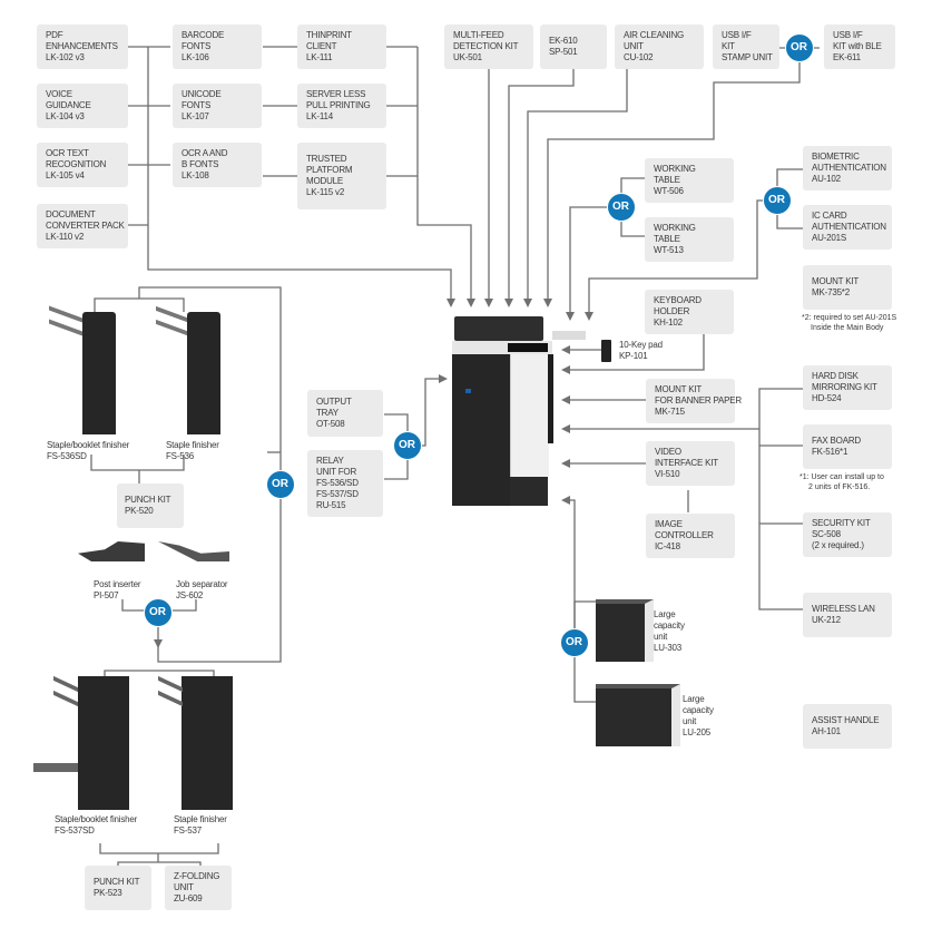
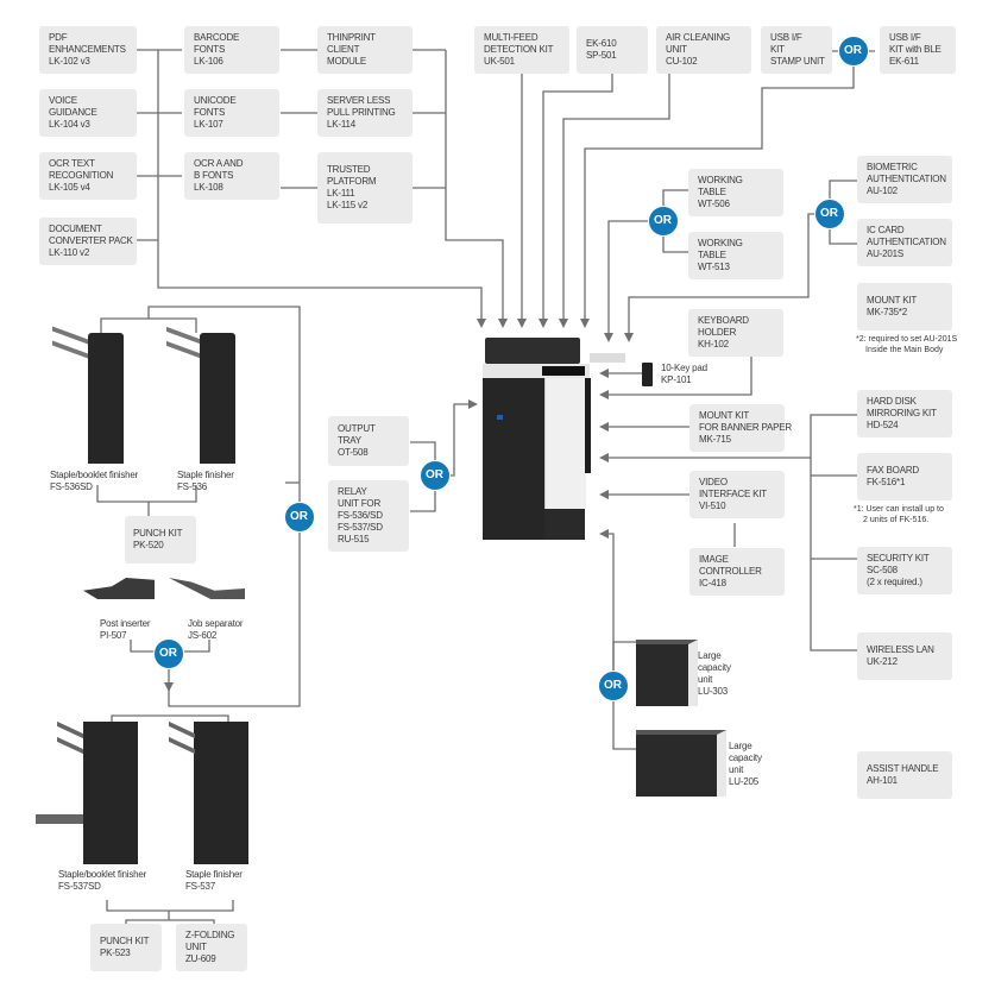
  PDF
  ENHANCEMENTS
  LK-102 v3
  VOICE
  GUIDANCE
  LK-104 v3
  OCR TEXT
  RECOGNITION
  LK-105 v4
  DOCUMENT
  CONVERTER PACK
  LK-110 v2
  BARCODE
  FONTS
  LK-106
  UNICODE
  FONTS
  LK-107
  OCR A AND
  B FONTS
  LK-108
  THINPRINT
  CLIENT
- LK-111
+ MODULE
  SERVER LESS
  PULL PRINTING
  LK-114
  TRUSTED
  PLATFORM
- MODULE
+ LK-111
  LK-115 v2
  MULTI-FEED
  DETECTION KIT
  UK-501
  EK-610
  SP-501
  AIR CLEANING
  UNIT
  CU-102
  USB I/F
  KIT
  STAMP UNIT
  OR
  USB I/F
  KIT with BLE
  EK-611
  OR
  WORKING
  TABLE
  WT-506
  WORKING
  TABLE
  WT-513
  OR
  BIOMETRIC
  AUTHENTICATION
  AU-102
  IC CARD
  AUTHENTICATION
  AU-201S
  MOUNT KIT
  MK-735*2
  KEYBOARD
  HOLDER
  KH-102
  10-Key pad
  KP-101
  MOUNT KIT
  FOR BANNER PAPER
  MK-715
  VIDEO
  INTERFACE KIT
  VI-510
  IMAGE
  CONTROLLER
  IC-418
  HARD DISK
  MIRRORING KIT
  HD-524
  FAX BOARD
  FK-516*1
  SECURITY KIT
  SC-508
  (2 x required.)
  WIRELESS LAN
  UK-212
  ASSIST HANDLE
  AH-101
  OUTPUT
  TRAY
  OT-508
  RELAY
  UNIT FOR
  FS-536/SD
  FS-537/SD
  RU-515
  OR
  OR
  Large
  capacity
  unit
  LU-303
  Large
  capacity
  unit
  LU-205
  Staple/booklet finisher
  FS-536SD
  Staple finisher
  FS-536
  PUNCH KIT
  PK-520
  OR
  Post inserter
  PI-507
  Job separator
  JS-602
  OR
  Staple/booklet finisher
  FS-537SD
  Staple finisher
  FS-537
  PUNCH KIT
  PK-523
  Z-FOLDING
  UNIT
  ZU-609
